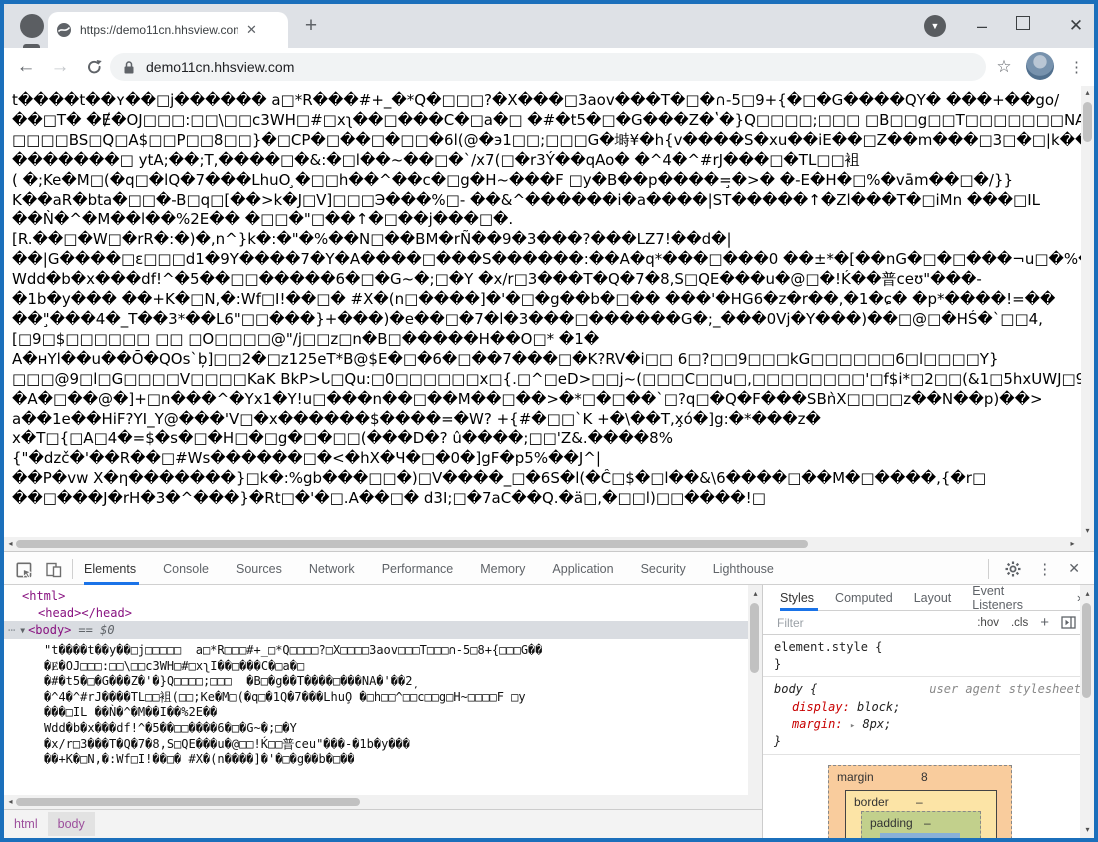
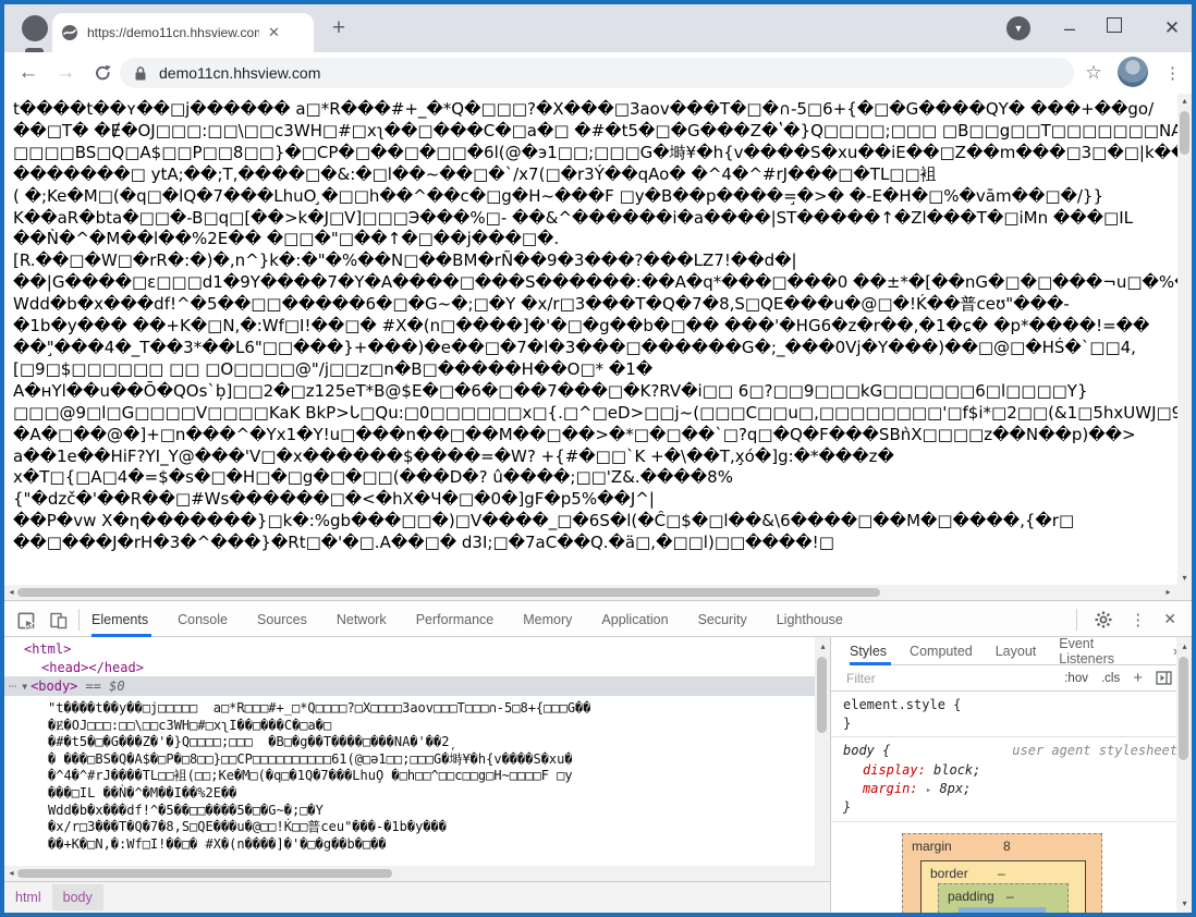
  https://demo11cn.hhsview.co
  ✕
  +
  ▼
  –
  ✕
  ←
  →
  demo11cn.hhsview.com
  ☆
  ⋮
- t����t��ʏ��□j������ a□*R���#+_�*Q�□□□?�X���□3aov���T�□�∩-5□9+{�□�G����QY� ���+��go/
+ t����t��ʏ��□j������ a□*R���#+_�*Q�□□□?�X���□3aov���T�□�∩-5□6+{�□�G����QY� ���+��go/
  ��□T� �Ɇ�OJ□□□:□□\□□c3WH□#□xʅ��□���C�□a�□ �#�t5�□�G���Z�ʽ�}Q□□□□;□□□ □B□□g□□T□□□□□□□N
  □□□□BS□Q□A$□□P□□8□□}�□CP�□��□�□□�6l(@�э1□□;□□□G�塒¥�h{v����S�xu��iE��□Z��m���□3□�□|k�
  �������□ ytA;��;T,����□�&:�□l��~��□�`/x7(□�r3Ý��qAo� �^4�^#rJ���□�TL□□袓
  ( �;Ke�M□(�q□�lQ�7���LhuO ̧�□□h��^��c�□g�H~���F □y�B��p����=̧�>� �-E�H�□%�vām��□�/}}
  K��aR�bta�□□�-B□q□[��>k�J□V]□□□Э���%□- ��&^������i�a����|ST�����↑�Zl���T�□iMn ���□IL
  ��Ǹ�^�M��l��%2E�� �□□�"□��↑�□��j���□�.
  [R.��□�W□�rR�:�)�,n^}k�:�"�%��N□��BM�rÑ��9�3���?���LZ7!��d�|
  ��|G����□ɛ□□□d1�9Y����7�Y�A����□���S������:��A�q*���□���0 ��±*�[��nG�□�□���¬u□�%
  Wdd�b�x���df!^�5��□□�����6�□�G~�;□�Y �x/r□3���T�Q�7�8,S□QE���u�@□�!Ḱ��普ceʊ"���-
  �1b�y��� ��+K�□N,�:Wf□I!��□� #X�(n□����]�'�□�g��b�□�� ���'�HG6�z�r��,�1�ɕ� �p*����!=��
  ��"̧���4�_T��3*��L6"□□���}+���)�e��□�7�l�3���□������G�;_���0Vj�Y���)��□@□�HŚ�`□□4,
  [□9□$□□□□□□ □□ □O□□□□@"/j□□z□n�B□�����H��O□* �1�
  A�ʜYl��u��Ō�QOs`b̦]□□2�□z125eT*B@$E�□�6�□��7���□�K?RV�i□□ 6□?□□9□□□kG□□□□□□6□l□□□□Y}
  □□□@9□l□G□□□□V□□□□KaK BkP>ᒐ□Qu:□0□□□□□□x□{.□^□eD>□□j~(□□□C□□u□,□□□□□□□□'□f$i*□2□□(&1□5hxUWJ□
  �A�□��@�]+□n���^�Yx1�Y!u□���n��□��M��□��>�*□�□��`□?q□�Q�F���SBǹX□□□□z��N��p)��>
  a��1e��HiF?YI_Y@���'V□�x������$����=�W? +{#�□□`K +�\��T,x̧ó�]g:�*���z�
  x�T□{□A□4�=$�s�□�H□�□g�□�□□(���D�? û����;□□'Z&.����8%
  {"�dzč�'��R��□#Ws������□�<�hX�Ч�□�0�]gF�p5%��J^|
  ��P�vw X�ƞ�������}□k�:%gb���□□�)□V����_□�6S�l(�Ĉ□$�□l��&\6����□��M�□����,{�r□
  ��□���J�rH�3�^���}�Rt□�'�□.A��□� d3I;□�7aC��Q.�ä□,�□□l)□□����!□
  ▴
  ▾
  ◂
  ▸
  Elements
  Console
  Sources
  Network
  Performance
  Memory
  Application
  Security
  Lighthouse
  ⋮
  ✕
  <html>
  <head></head>
  ⋯
  ▼
  <body>
  == $0
  "t����t��y��□j□□□□□ a□*R□□□#+_□*Q□□□□?□X□□□□3aov□□□T□□□∩-5□8+{□□□G��
  �Ɇ�OJ□□□:□□\□□c3WH□#□xʅI��□���C�□a�□
  �#�t5�□�G���Z�'�}Q□□□□;□□□ �B□�g��T����□���NA�'��2̦
+ � ���□BS�Q�A$�□P�□8□□}□□CP□□□□□□□□□□61(@□ə1□□;□□□G�塒¥�h{v����S�xu�
  �^4�^#rJ����TL□□袓(□□;Ke�M□(�q□�1Q�7���LhuO̧ �□h□□^□□c□□g□H~□□□□F □y
  ���□IL ��Ǹ�^�M��I��%2E��
- Wdd�b�x���df!^�5��□□����6�□�G~�;□�Y
+ Wdd�b�x���df!^�5��□□����5�□�G~�;□�Y
  �x/r□3���T�Q�7�8,S□QE���u�@□□!Ḱ□□普ceu"���-�1b�y���
  ��+K�□N,�:Wf□I!��□� #X�(n����]�'�□�g��b�□��
  ▴
  ◂
  html
  body
  Styles
  Computed
  Layout
  Event Listeners
  Filter
  :hov
  .cls
  +
  element.style {
  }
  body {
  user agent stylesheet
  display: block;
  margin: ▸ 8px;
  }
  margin
  8
  border
  –
  padding
  –
  ▴
  ▾
